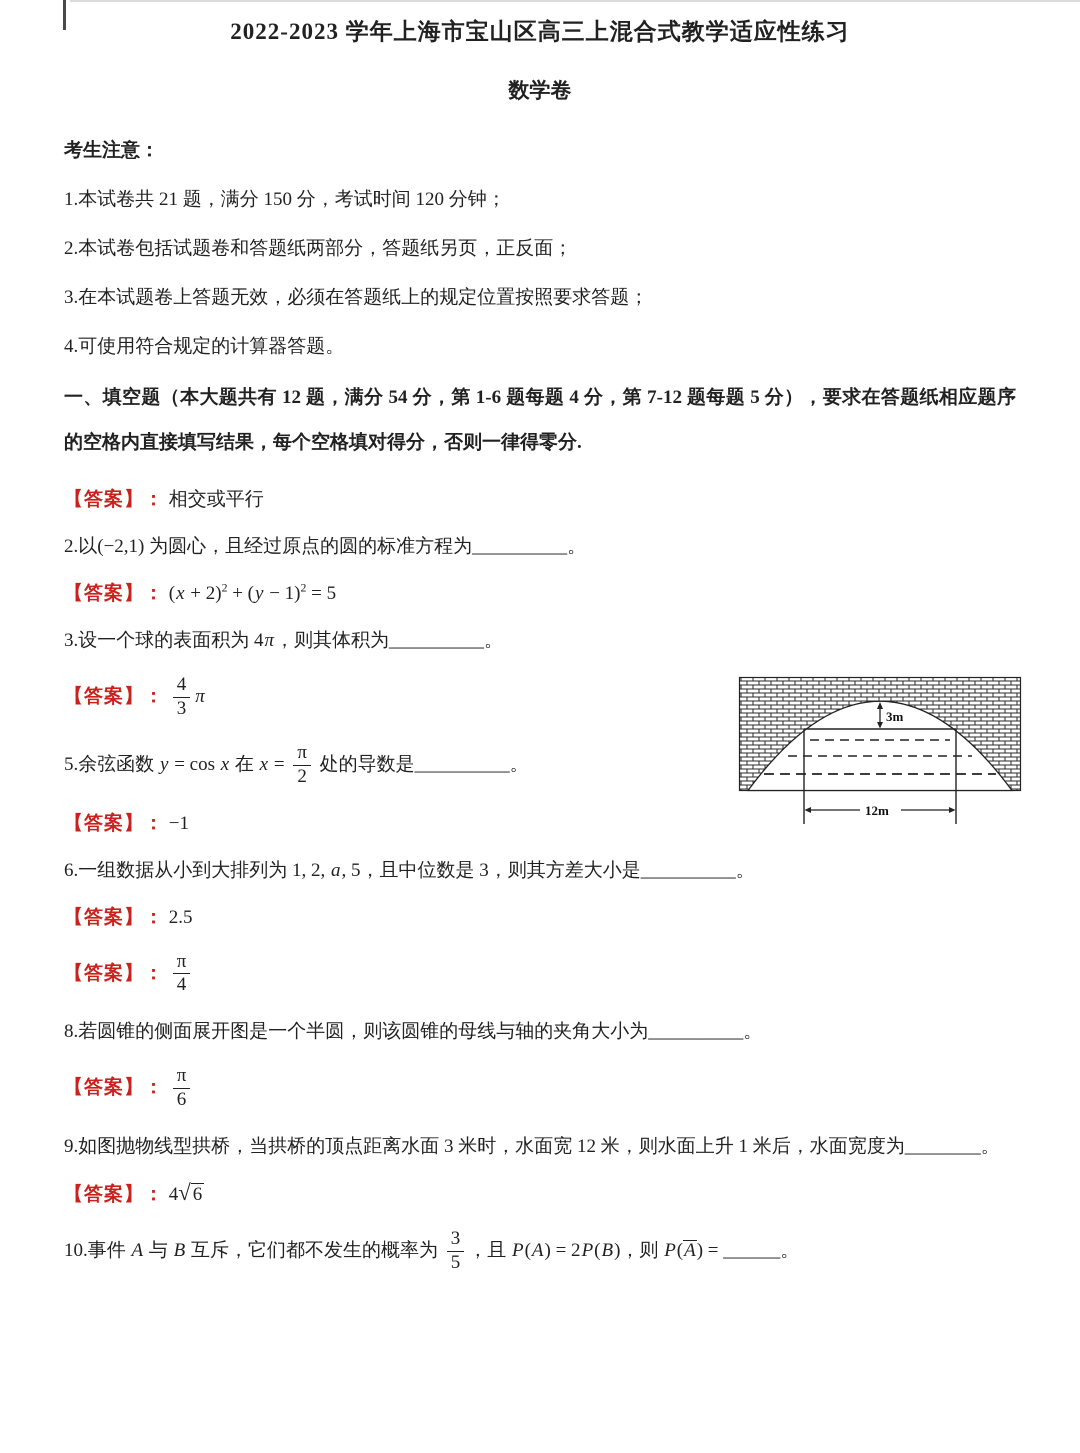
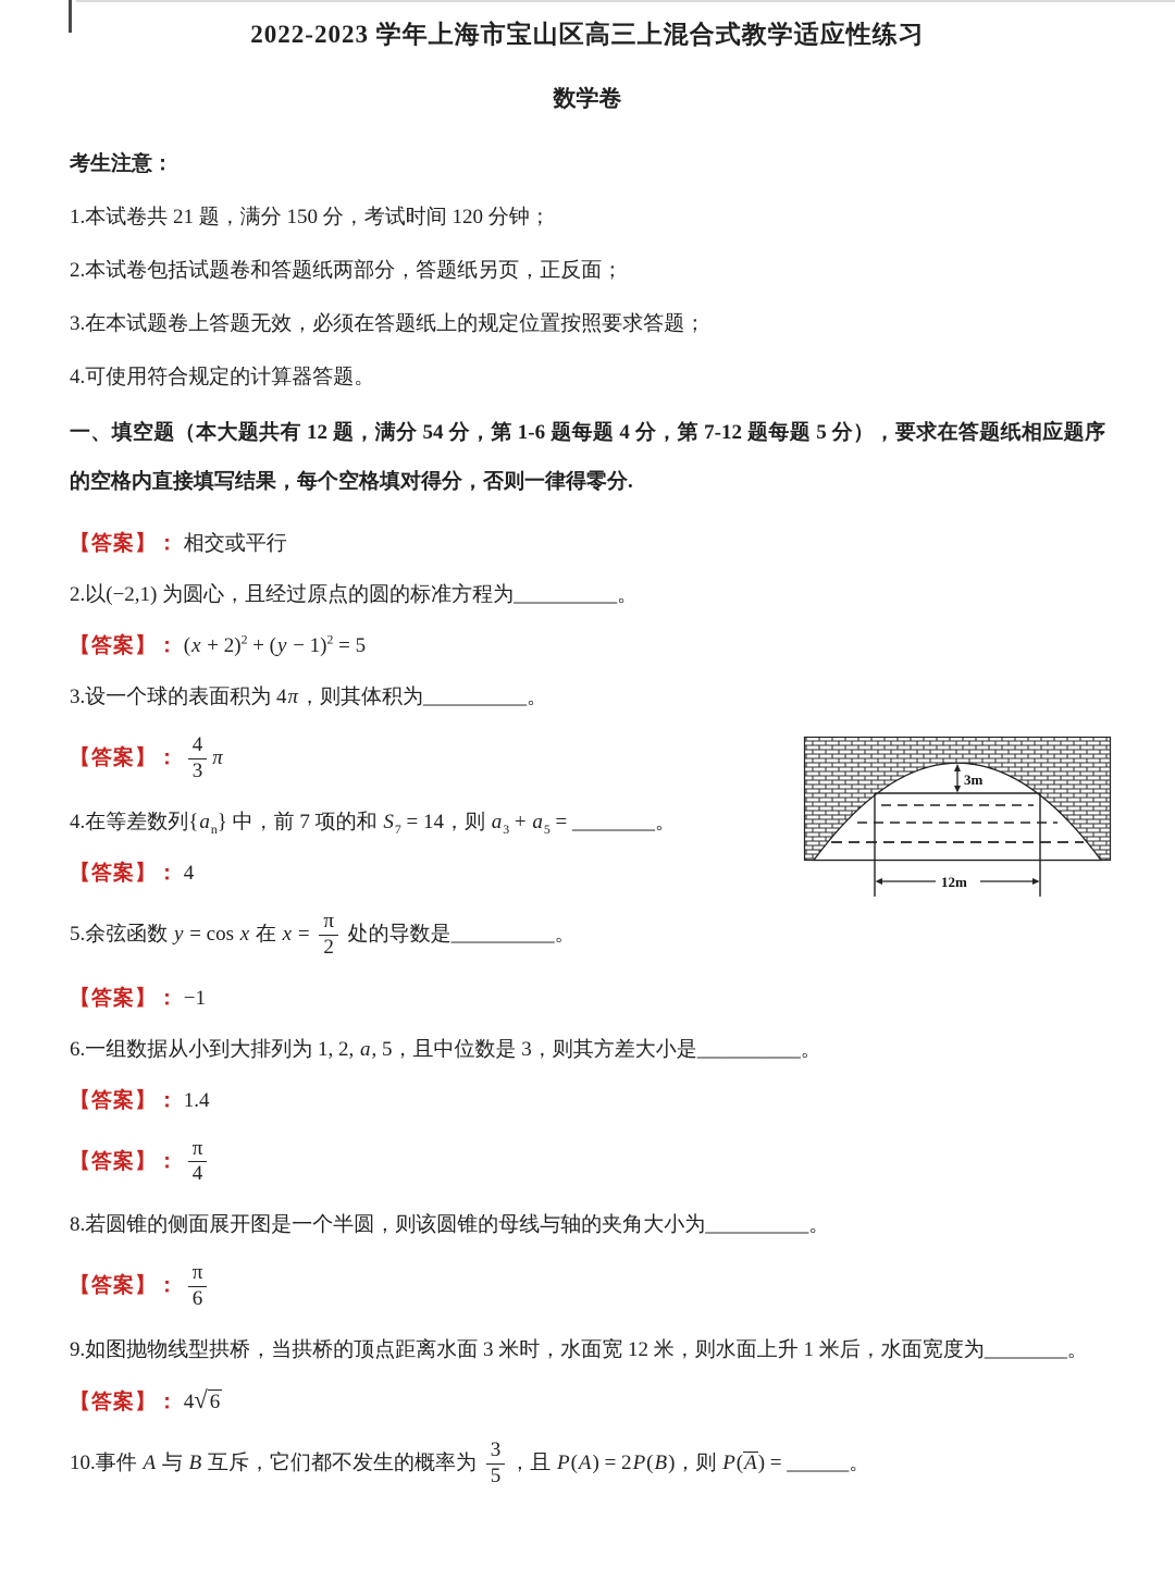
  2022-2023 学年上海市宝山区高三上混合式教学适应性练习
  数学卷
  考生注意：
  1.本试卷共 21 题，满分 150 分，考试时间 120 分钟；
  2.本试卷包括试题卷和答题纸两部分，答题纸另页，正反面；
  3.在本试题卷上答题无效，必须在答题纸上的规定位置按照要求答题；
  4.可使用符合规定的计算器答题。
  一、填空题（本大题共有 12 题，满分 54 分，第 1-6 题每题 4 分，第 7-12 题每题 5 分），要求在答题纸相应题序的空格内直接填写结果，每个空格填对得分，否则一律得零分.
  【答案】： 相交或平行
  2.以(−2,1) 为圆心，且经过原点的圆的标准方程为__________。
  【答案】： (x + 2)2 + (y − 1)2 = 5
  3.设一个球的表面积为 4π，则其体积为__________。
  【答案】：
  4
  3
  π
+ 4.在等差数列{an} 中，前 7 项的和 S7 = 14，则 a3 + a5 = ________。
+ 【答案】： 4
  5.余弦函数 y = cos x 在 x =
  π
  2
  处的导数是__________。
  【答案】： −1
  6.一组数据从小到大排列为 1, 2, a, 5，且中位数是 3，则其方差大小是__________。
- 【答案】： 2.5
+ 【答案】： 1.4
  【答案】：
  π
  4
  8.若圆锥的侧面展开图是一个半圆，则该圆锥的母线与轴的夹角大小为__________。
  【答案】：
  π
  6
  9.如图抛物线型拱桥，当拱桥的顶点距离水面 3 米时，水面宽 12 米，则水面上升 1 米后，水面宽度为________。
  【答案】： 4√6
  10.事件 A 与 B 互斥，它们都不发生的概率为
  3
  5
  ，且 P(A) = 2P(B)，则 P(A) = ______。
  3m
  12m
